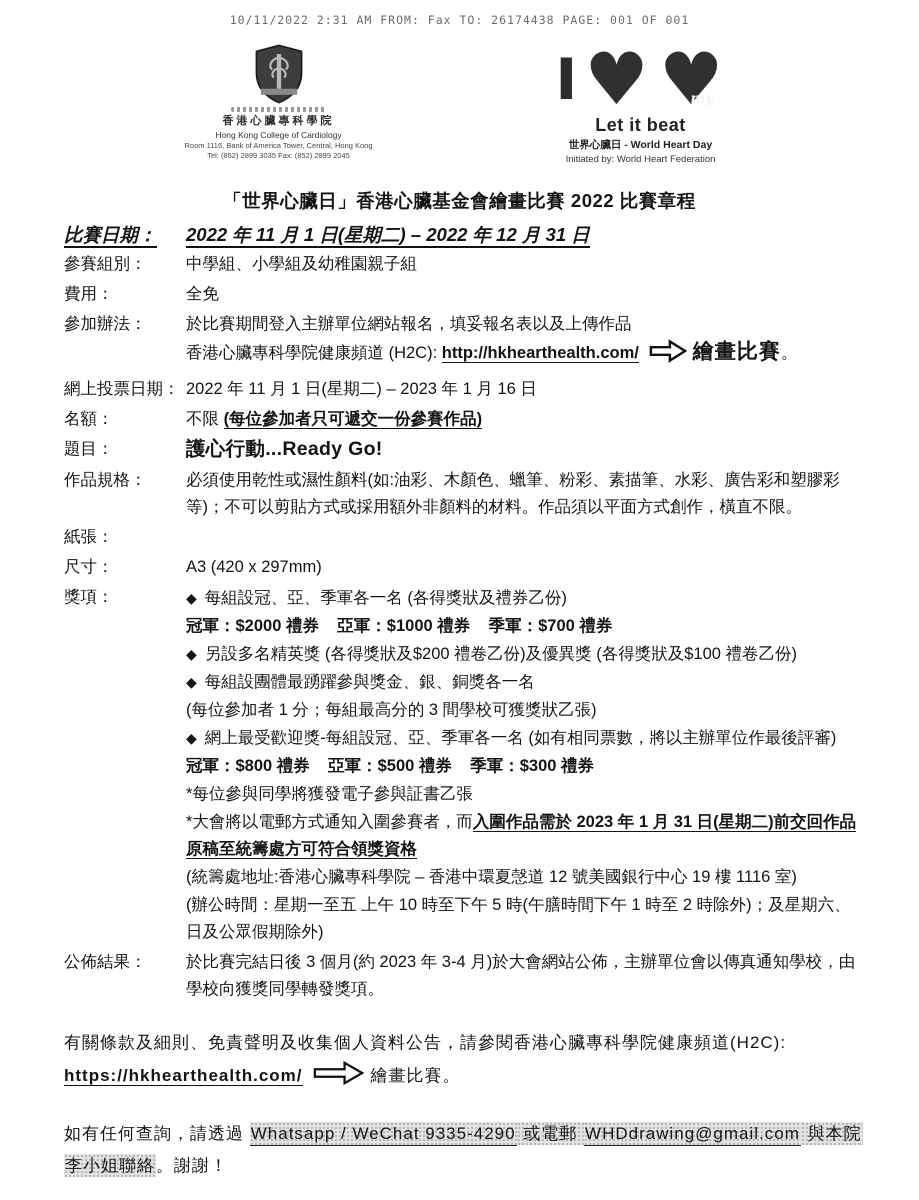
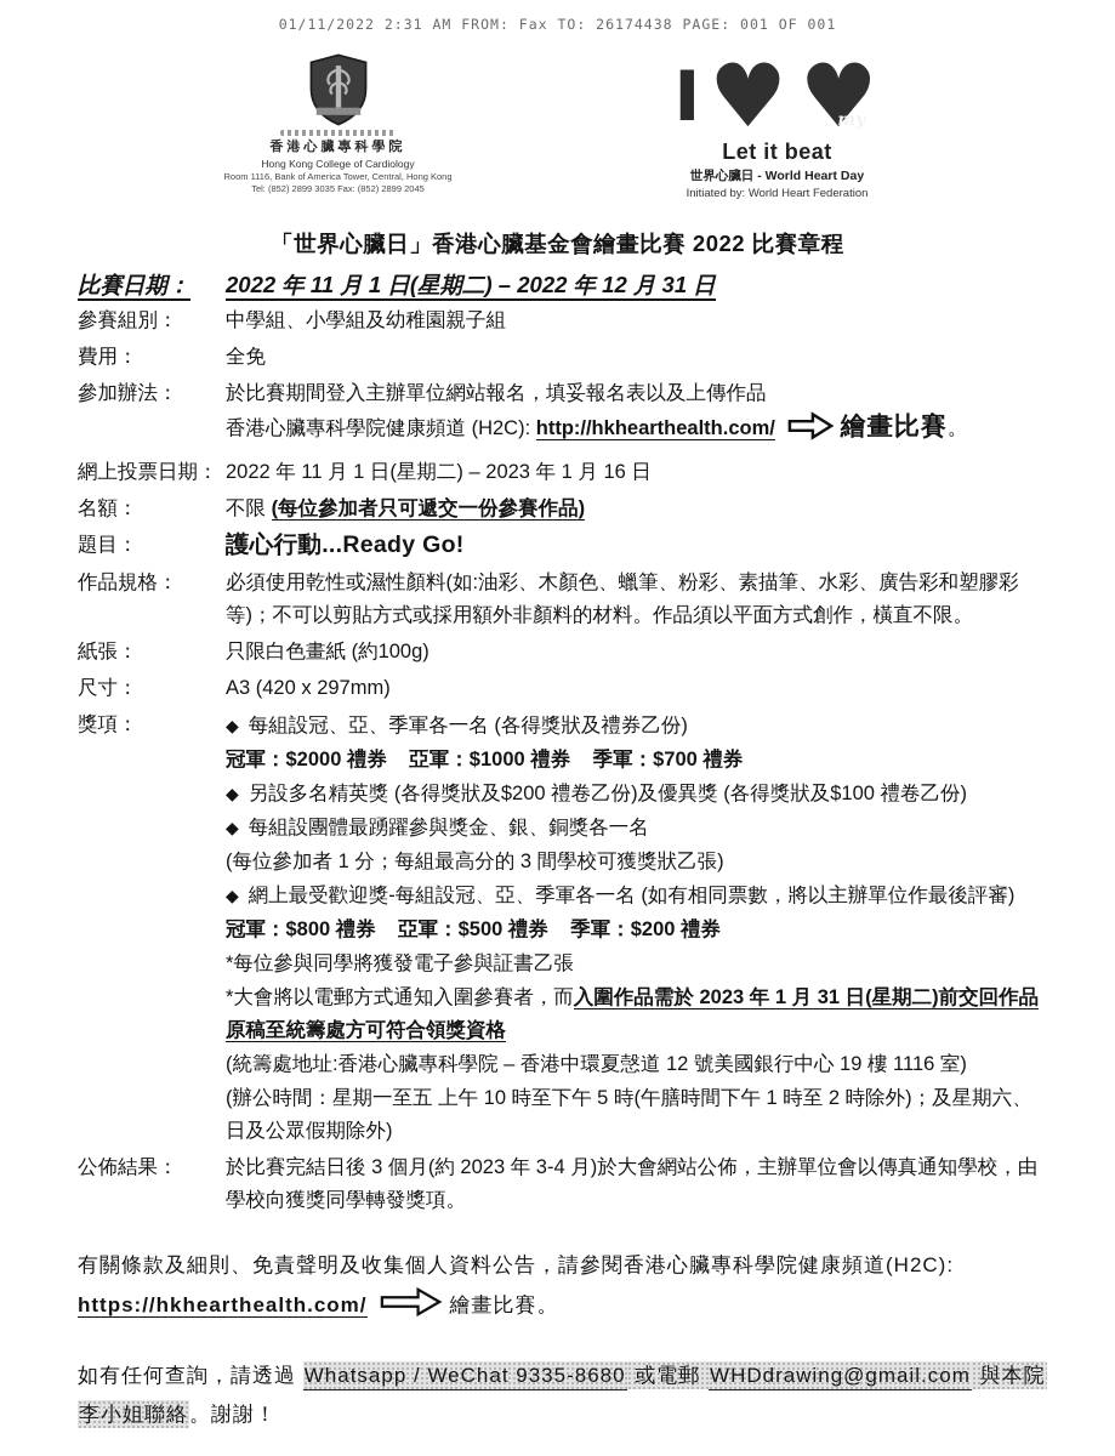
- 10/11/2022 2:31 AM FROM: Fax TO: 26174438 PAGE: 001 OF 001
+ 01/11/2022 2:31 AM FROM: Fax TO: 26174438 PAGE: 001 OF 001
  香港心臟專科學院
  Hong Kong College of Cardiology
  Room 1116, Bank of America Tower, Central, Hong Kong
  Tel: (852) 2899 3035 Fax: (852) 2899 2045
  I
  ♥
  ♥
  my
  Let it beat
  世界心臟日 - World Heart Day
  Initiated by: World Heart Federation
  「世界心臟日」香港心臟基金會繪畫比賽 2022 比賽章程
  比賽日期：
  2022 年 11 月 1 日(星期二) – 2022 年 12 月 31 日
  參賽組別：
  中學組、小學組及幼稚園親子組
  費用：
  全免
  參加辦法：
  於比賽期間登入主辦單位網站報名，填妥報名表以及上傳作品
  香港心臟專科學院健康頻道 (H2C): http://hkhearthealth.com/ 繪畫比賽。
  網上投票日期：
  2022 年 11 月 1 日(星期二) – 2023 年 1 月 16 日
  名額：
  不限 (每位參加者只可遞交一份參賽作品)
  題目：
  護心行動...Ready Go!
  作品規格：
  必須使用乾性或濕性顏料(如:油彩、木顏色、蠟筆、粉彩、素描筆、水彩、廣告彩和塑膠彩等)；不可以剪貼方式或採用額外非顏料的材料。作品須以平面方式創作，橫直不限。
  紙張：
+ 只限白色畫紙 (約100g)
  尺寸：
  A3 (420 x 297mm)
  獎項：
  ◆ 每組設冠、亞、季軍各一名 (各得獎狀及禮券乙份)
  冠軍：$2000 禮券 亞軍：$1000 禮券 季軍：$700 禮券
  ◆ 另設多名精英獎 (各得獎狀及$200 禮卷乙份)及優異獎 (各得獎狀及$100 禮卷乙份)
  ◆ 每組設團體最踴躍參與獎金、銀、銅獎各一名
  (每位參加者 1 分；每組最高分的 3 間學校可獲獎狀乙張)
  ◆ 網上最受歡迎獎-每組設冠、亞、季軍各一名 (如有相同票數，將以主辦單位作最後評審)
- 冠軍：$800 禮券 亞軍：$500 禮券 季軍：$300 禮券
+ 冠軍：$800 禮券 亞軍：$500 禮券 季軍：$200 禮券
  *每位參與同學將獲發電子參與証書乙張
  *大會將以電郵方式通知入圍參賽者，而入圍作品需於 2023 年 1 月 31 日(星期二)前交回作品原稿至統籌處方可符合領獎資格
  (統籌處地址:香港心臟專科學院 – 香港中環夏愨道 12 號美國銀行中心 19 樓 1116 室)
  (辦公時間：星期一至五 上午 10 時至下午 5 時(午膳時間下午 1 時至 2 時除外)；及星期六、日及公眾假期除外)
  公佈結果：
  於比賽完結日後 3 個月(約 2023 年 3-4 月)於大會網站公佈，主辦單位會以傳真通知學校，由學校向獲獎同學轉發獎項。
  有關條款及細則、免責聲明及收集個人資料公告，請參閱香港心臟專科學院健康頻道(H2C): https://hkhearthealth.com/ 繪畫比賽。
- 如有任何查詢，請透過 Whatsapp / WeChat 9335-4290 或電郵 WHDdrawing@gmail.com 與本院
+ 如有任何查詢，請透過 Whatsapp / WeChat 9335-8680 或電郵 WHDdrawing@gmail.com 與本院
  李小姐聯絡。謝謝！
